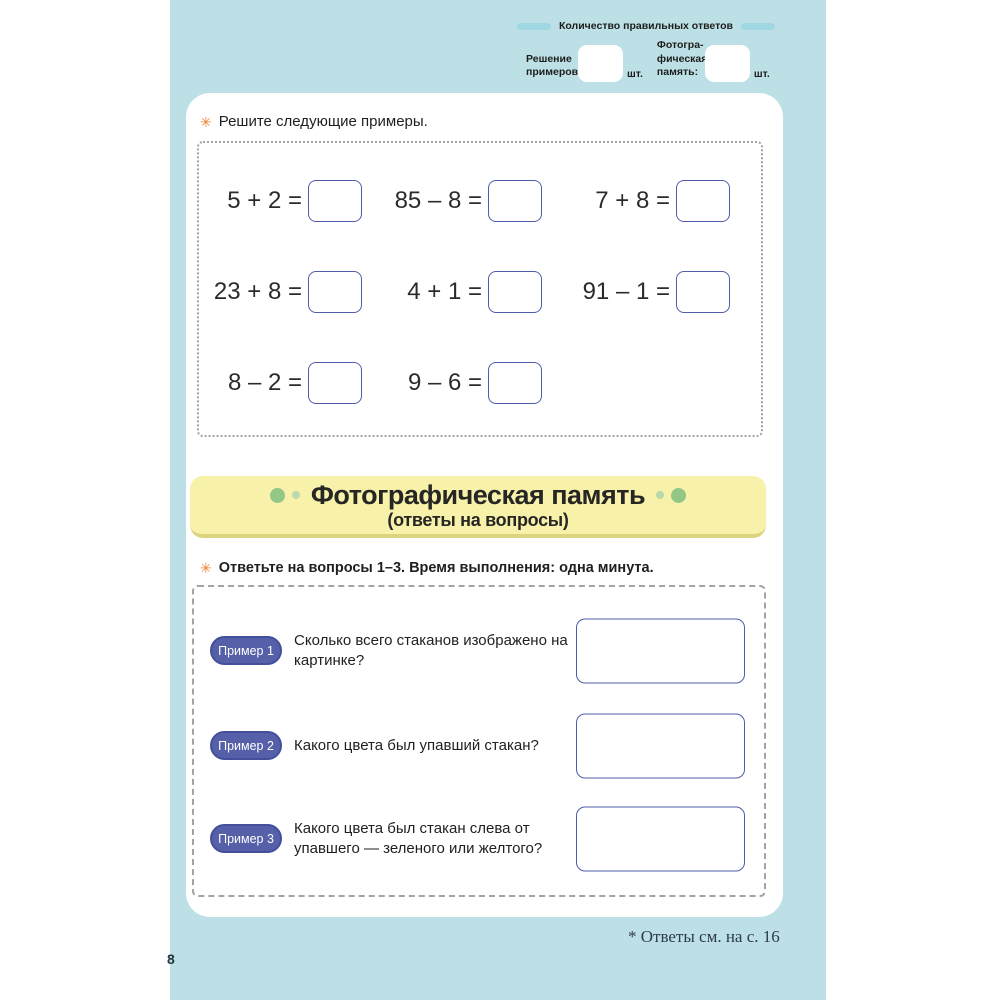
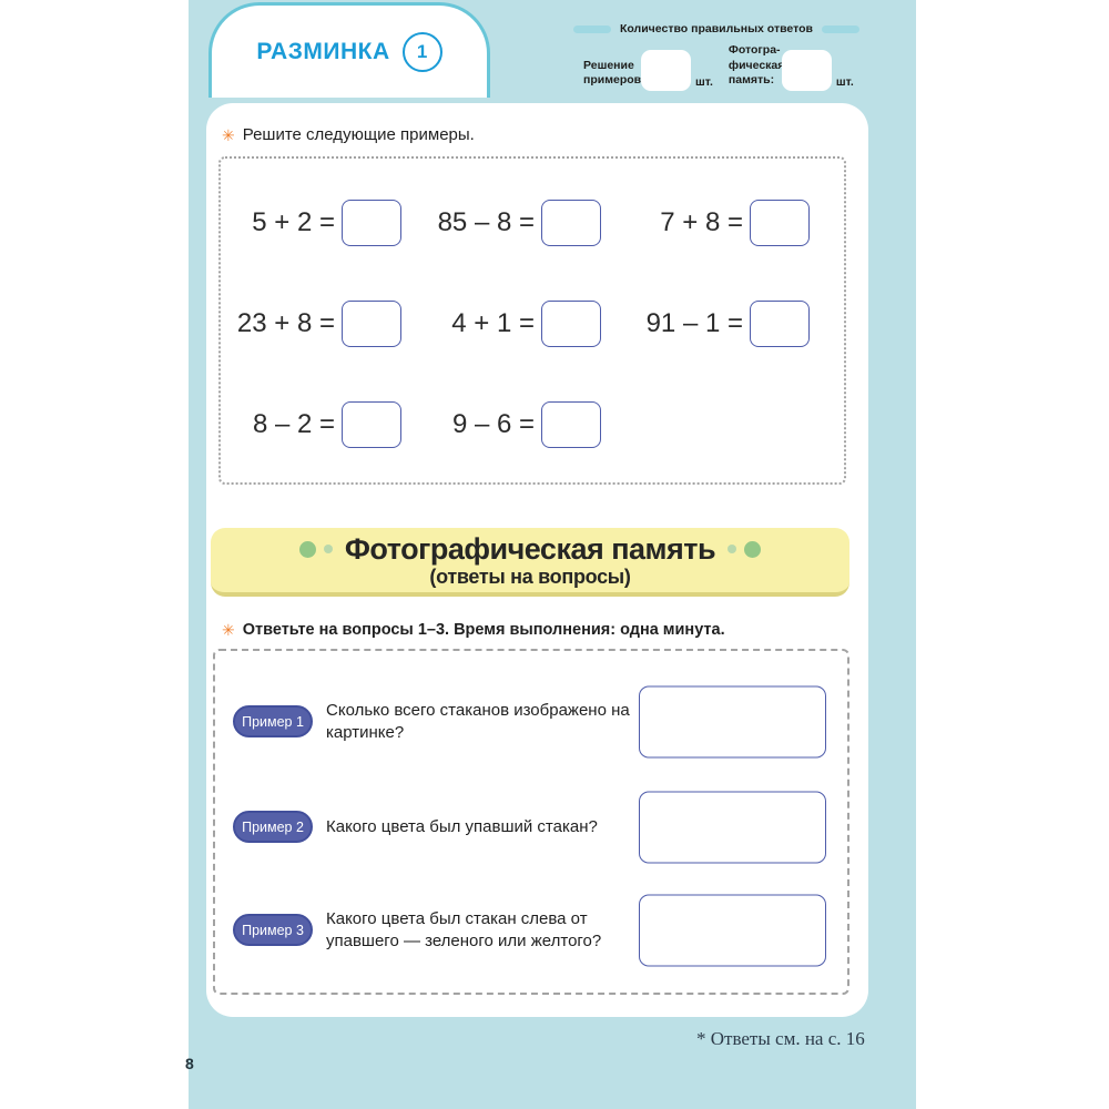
+ РАЗМИНКА
+ 1
  Количество правильных ответов
  Решение
  примеров
  шт.
  Фотогра-
  фическа
  память:
  шт.
  ✳
  Решите следующие примеры.
  5 + 2 =
  85 – 8 =
  7 + 8 =
  23 + 8 =
  4 + 1 =
  91 – 1 =
  8 – 2 =
  9 – 6 =
  Фотографическая память
  (ответы на вопросы)
  ✳
  Ответьте на вопросы 1–3. Время выполнения: одна минута.
  Пример 1
  Сколько всего стаканов изображено на картинке?
  Пример 2
  Какого цвета был упавший стакан?
  Пример 3
  Какого цвета был стакан слева от упавшего — зеленого или желтого?
  * Ответы см. на с. 16
  8
